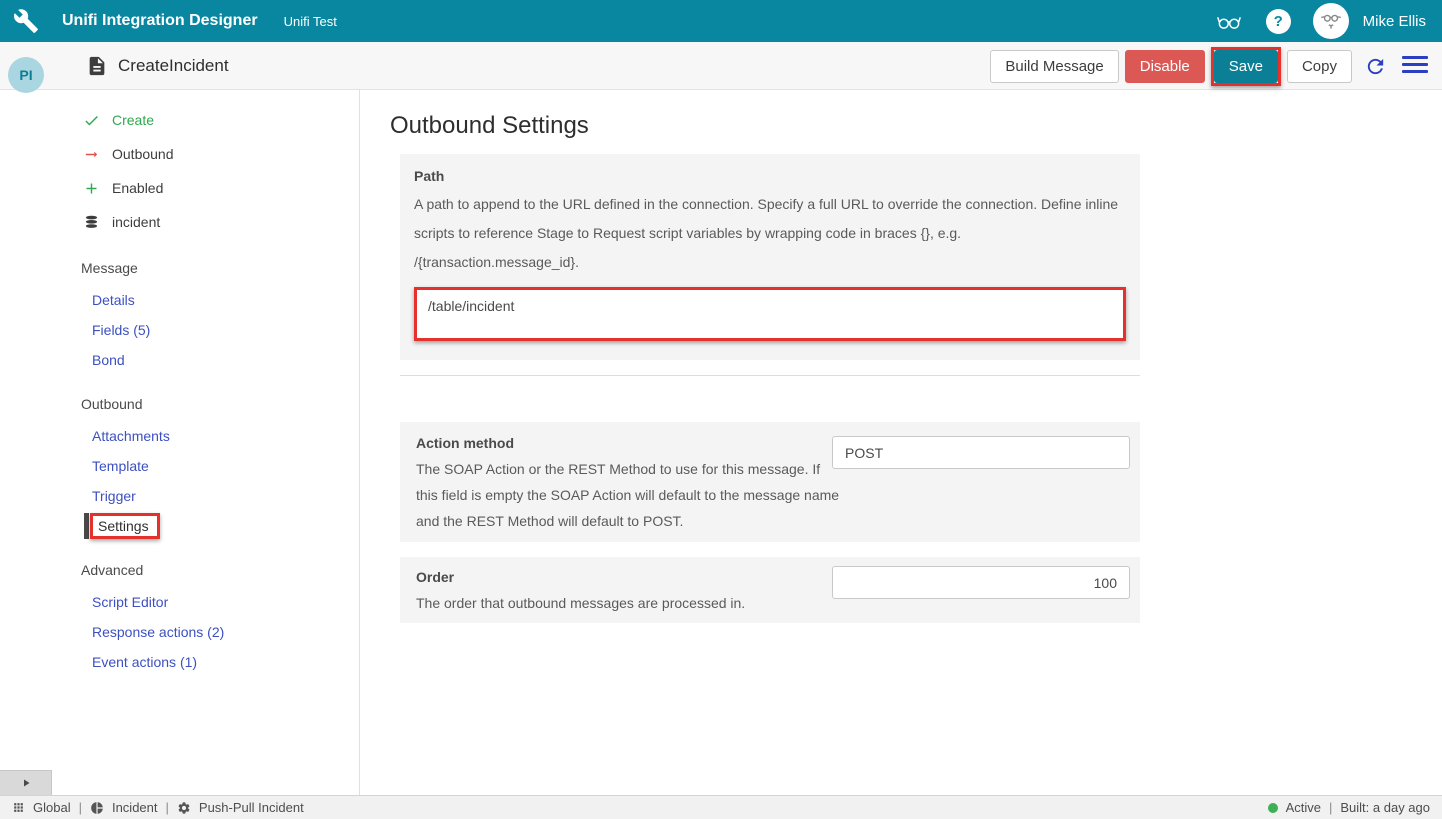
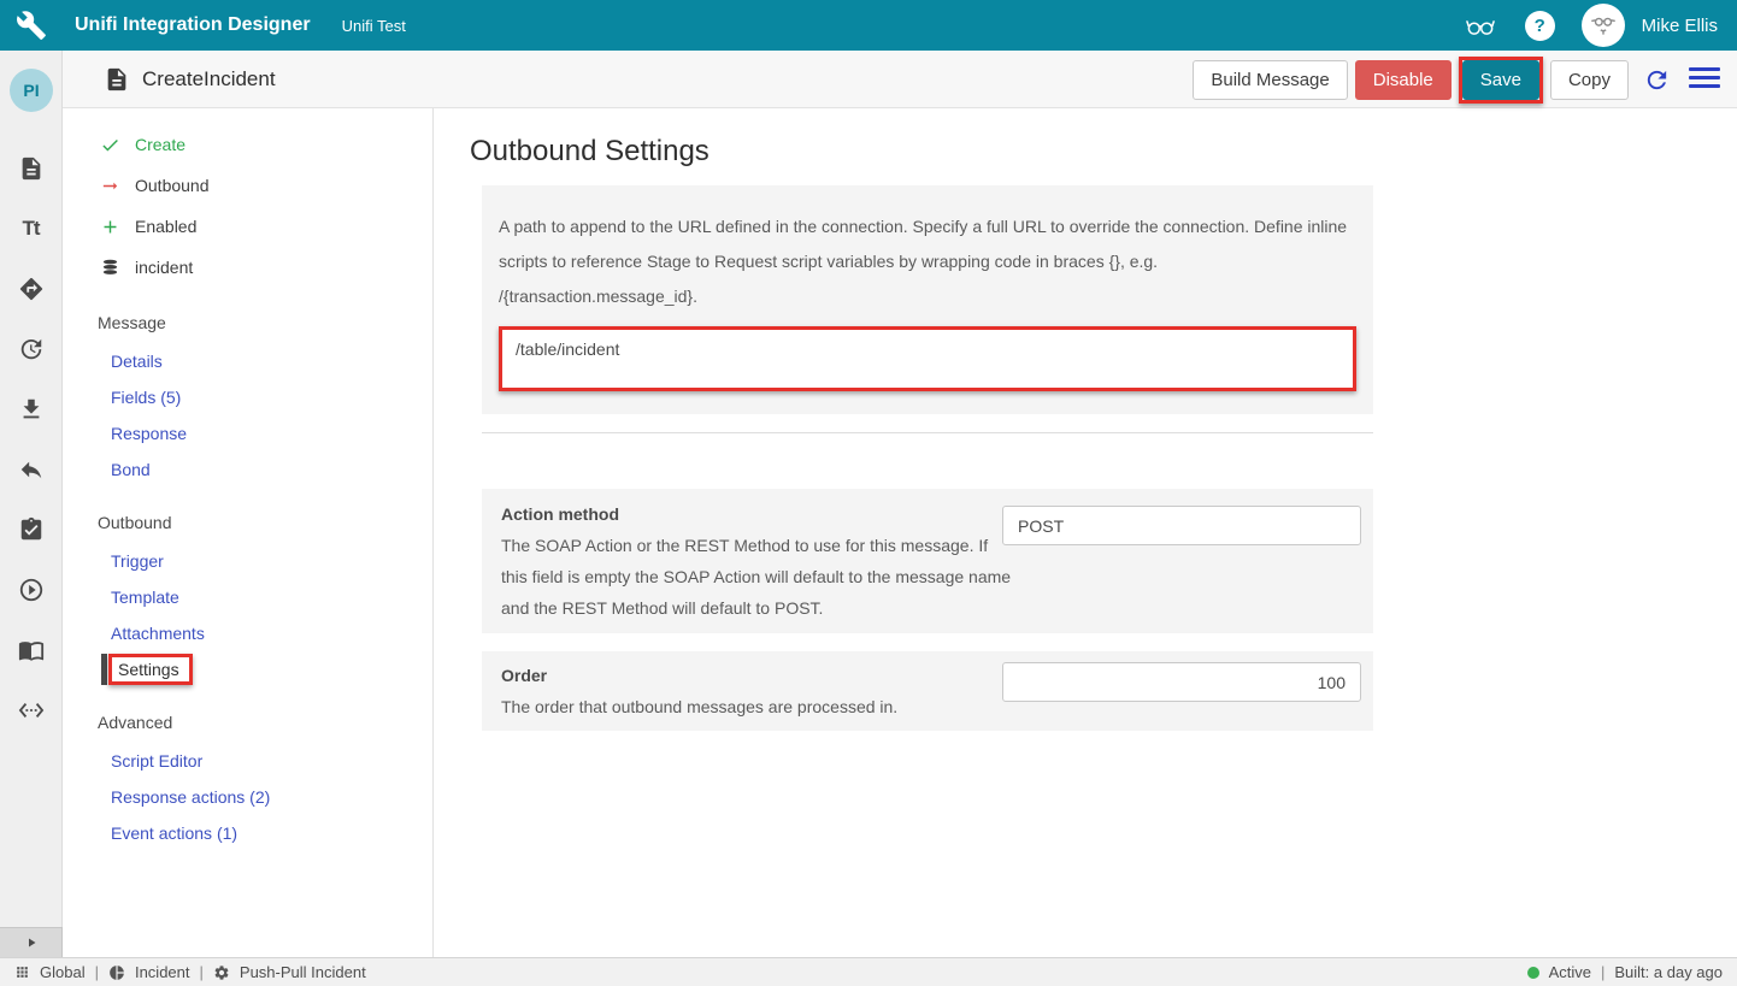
  Unifi Integration Designer
  Unifi Test
  ?
  Mike Ellis
  CreateIncident
  Build Message
  Disable
  Save
  Copy
  PI
+ Tt
  Create
  Outbound
  Enabled
  incident
  Message
  Details
  Fields (5)
+ Response
  Bond
  Outbound
- Attachments
+ Trigger
  Template
- Trigger
+ Attachments
  Settings
  Advanced
  Script Editor
  Response actions (2)
  Event actions (1)
  Outbound Settings
- Path
  A path to append to the URL defined in the connection. Specify a full URL to override the connection. Define inline scripts to reference Stage to Request script variables by wrapping code in braces {}, e.g. /{transaction.message_id}.
  /table/incident
  Action method
  The SOAP Action or the REST Method to use for this message. If this field is empty the SOAP Action will default to the message name and the REST Method will default to POST.
  POST
  Order
  The order that outbound messages are processed in.
  100
  Global
  |
  Incident
  |
  Push-Pull Incident
  Active
  |
  Built: a day ago
